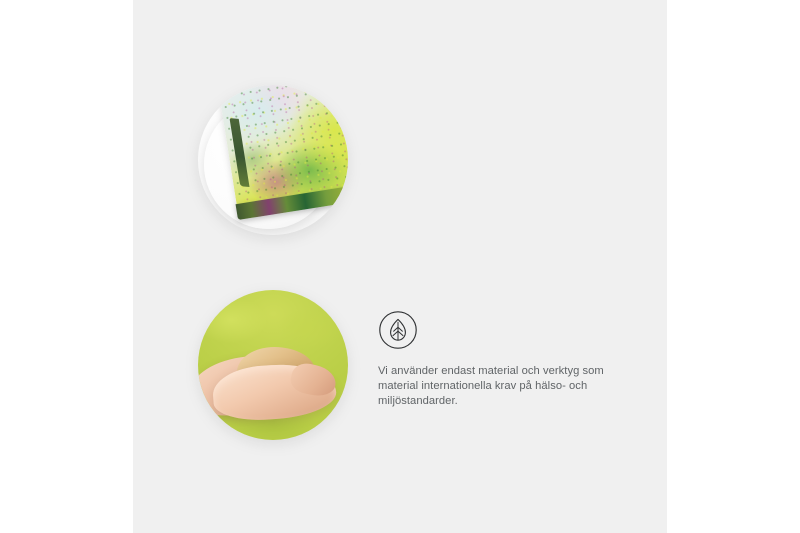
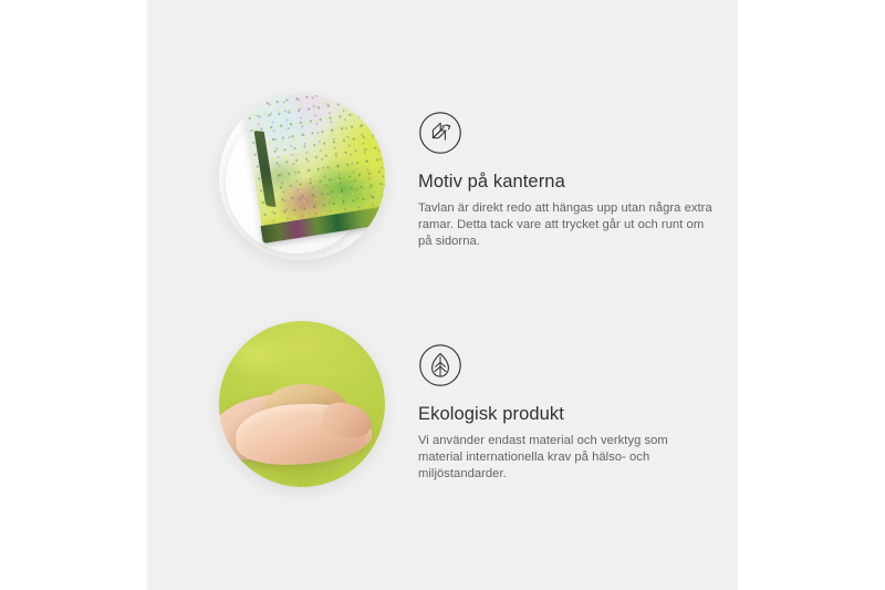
+ Motiv på kanterna
+ Tavlan är direkt redo att hängas upp utan några extra ramar. Detta tack vare att trycket går ut och runt om på sidorna.
+ Ekologisk produkt
  Vi använder endast material och verktyg som material internationella krav på hälso- och miljöstandarder.
